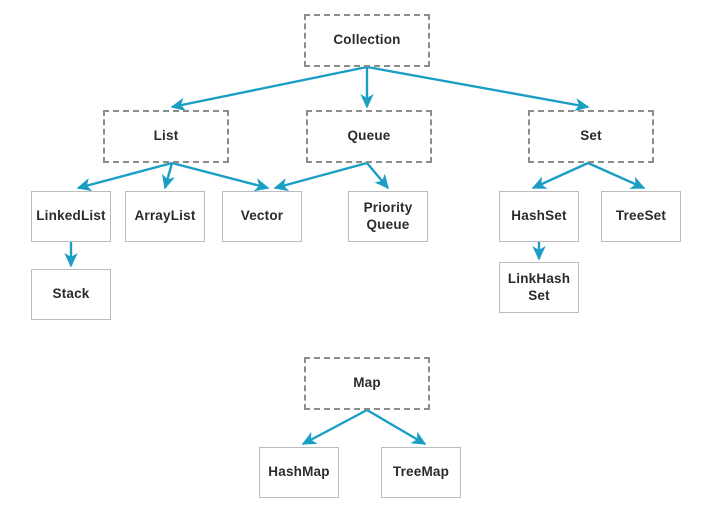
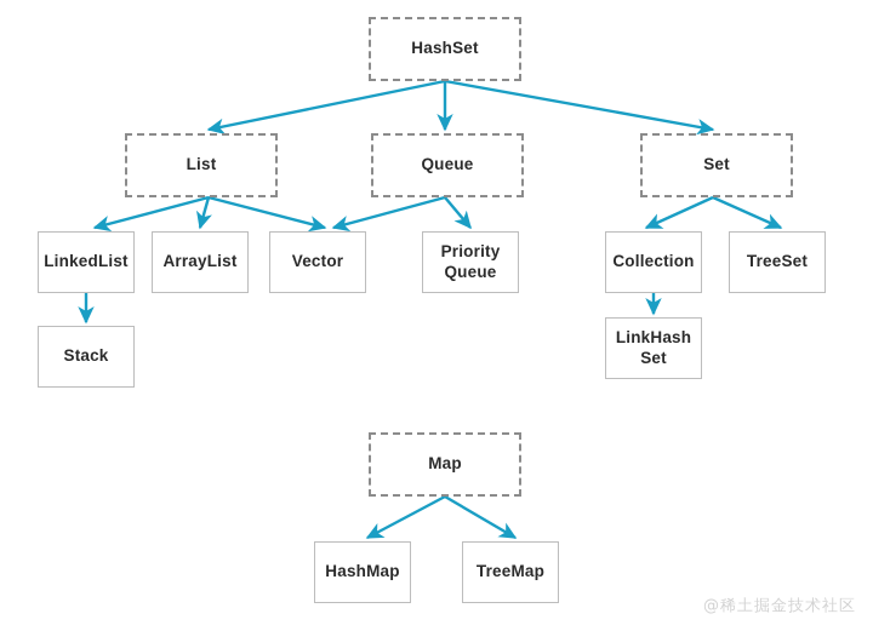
- Collection
+ HashSet
  List
  Queue
  Set
  LinkedList
  ArrayList
  Vector
  Priority
  Queue
- HashSet
+ Collection
  TreeSet
  Stack
  LinkHash
  Set
  Map
  HashMap
  TreeMap
+ @稀土掘金技术社区
